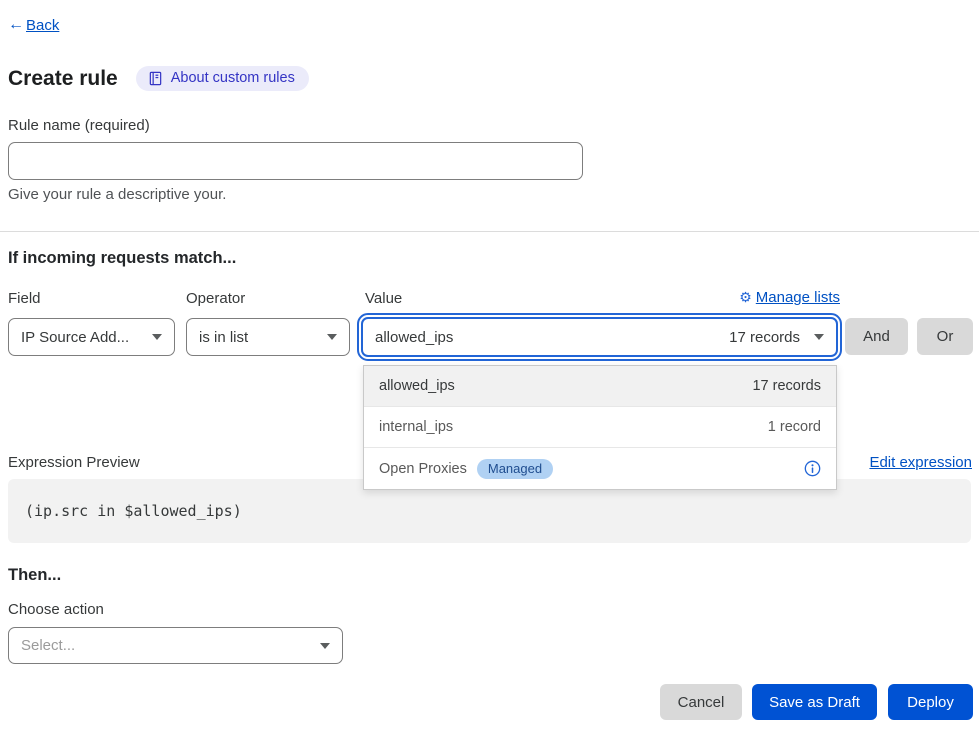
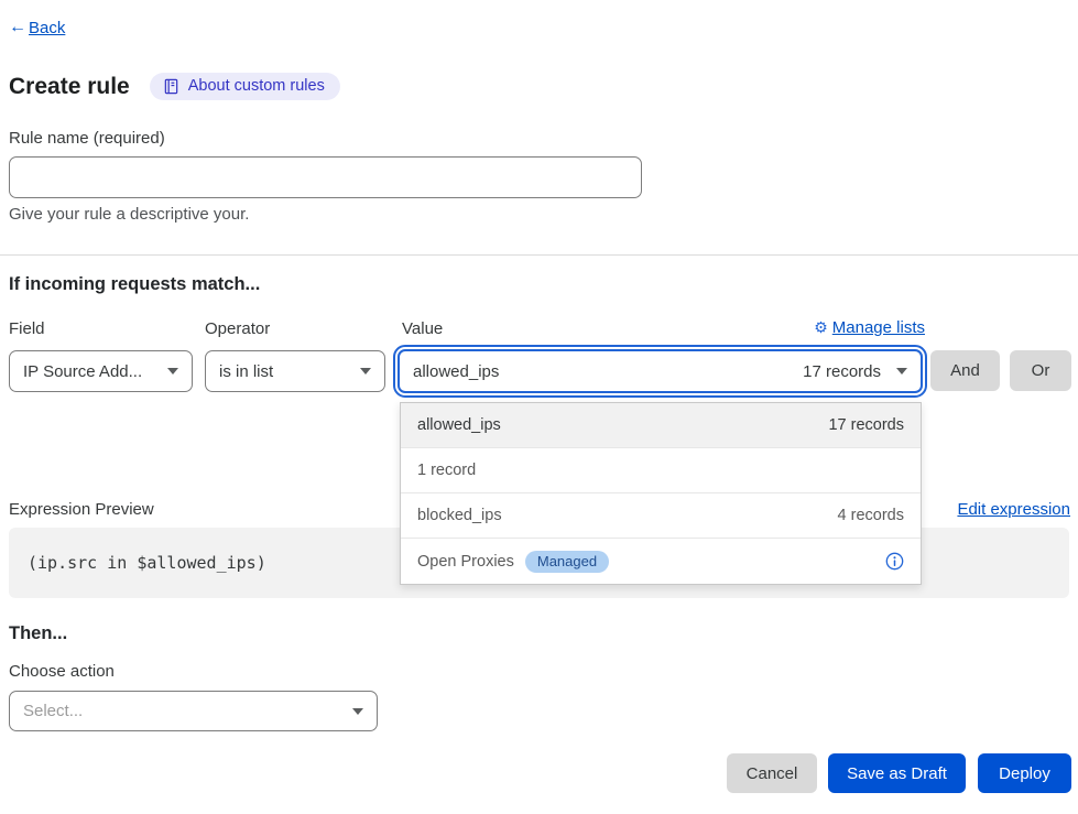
  ←
  Back
  Create rule
  About custom rules
  Rule name (required)
  Give your rule a descriptive your.
  If incoming requests match...
  Field
  Operator
  Value
  ⚙ Manage lists
  IP Source Add...
  is in list
  allowed_ips
  17 records
  And
  Or
  allowed_ips
  17 records
- internal_ips
  1 record
+ blocked_ips
+ 4 records
  Open Proxies
  Managed
  Expression Preview
  Edit expression
  (ip.src in $allowed_ips)
  Then...
  Choose action
  Select...
  Cancel
  Save as Draft
  Deploy
